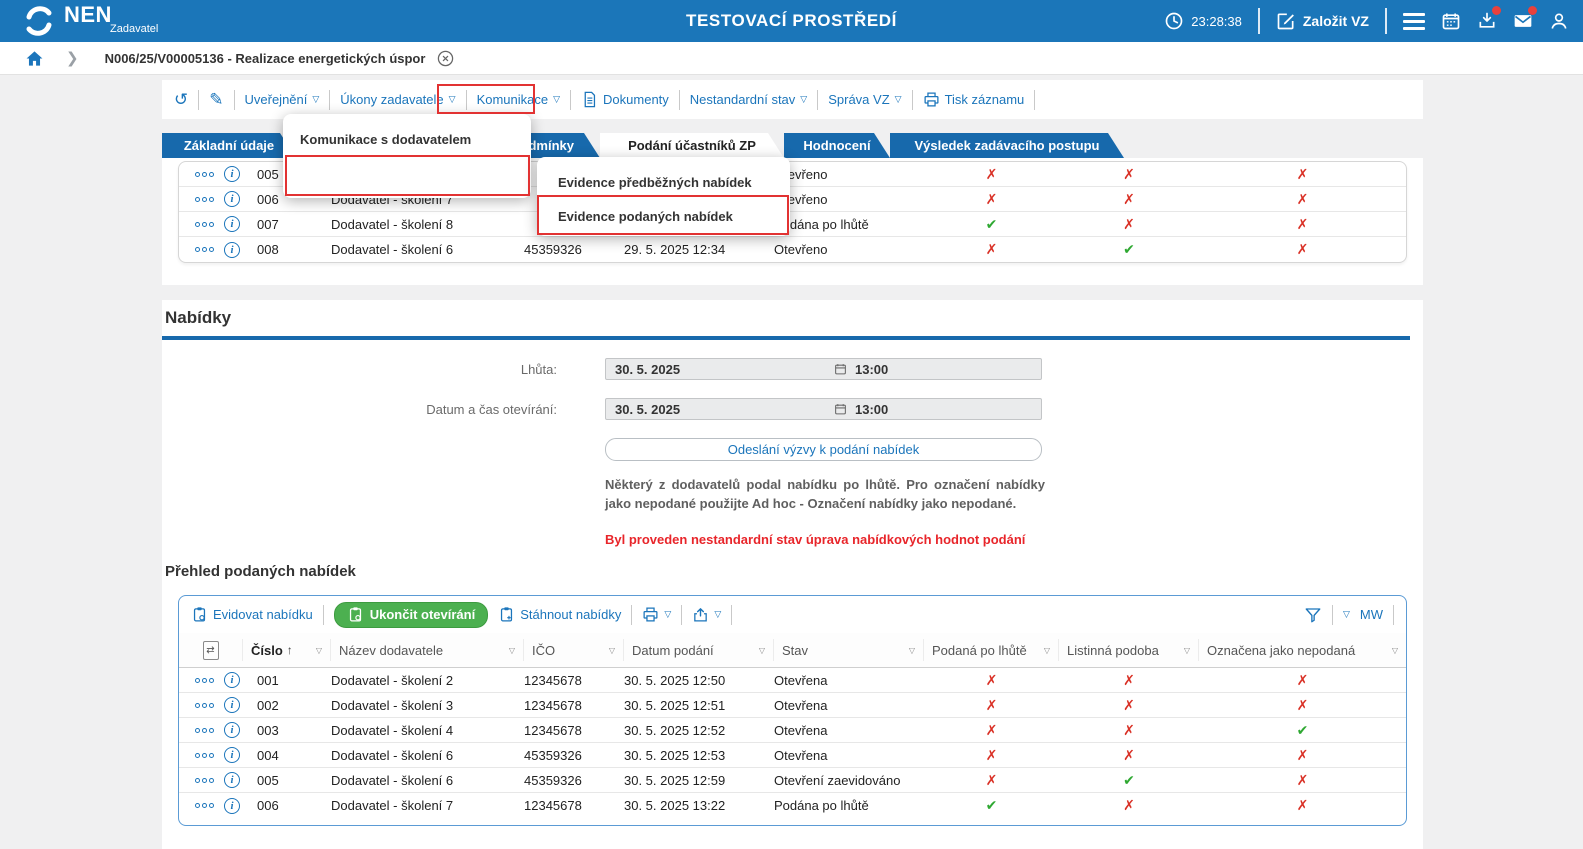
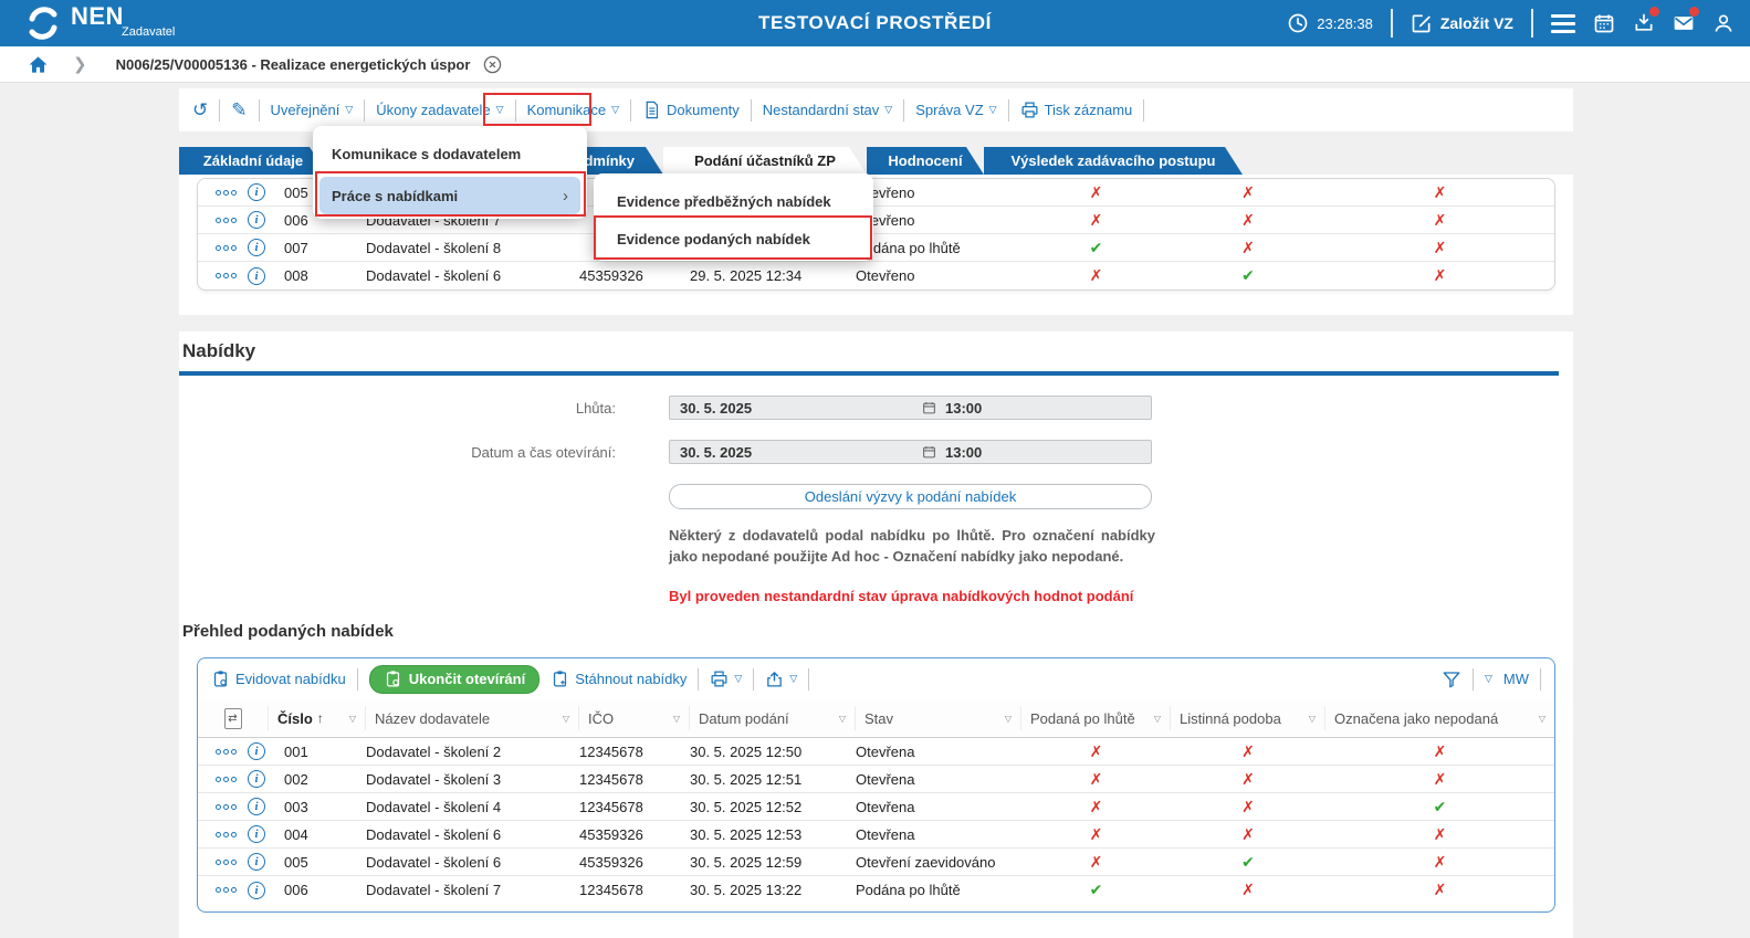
  NEN
  Zadavatel
  TESTOVACÍ PROSTŘEDÍ
  23:28:38
  Založit VZ
  ❯
  N006/25/V00005136 - Realizace energetických úspor
  ↺
  ✎
  Uveřejnění
  ▽
  Úkony zadavatele
  ▽
  Komunikace
  ▽
  Dokumenty
  Nestandardní stav
  ▽
  Správa VZ
  ▽
  Tisk záznamu
  Základní údaje
  dmínky
  Podání účastníků ZP
  Hodnocení
  Výsledek zadávacího postupu
  i
  005
  evřeno
  ✗
  ✗
  ✗
  i
  006
  Dodavatel - školení 7
  evřeno
  ✗
  ✗
  ✗
  i
  007
  Dodavatel - školení 8
  dána po lhůtě
  ✔
  ✗
  ✗
  i
  008
  Dodavatel - školení 6
  45359326
  29. 5. 2025 12:34
  Otevřeno
  ✗
  ✔
  ✗
  Nabídky
  Lhůta:
  30. 5. 2025
  13:00
  Datum a čas otevírání:
  30. 5. 2025
  13:00
  Odeslání výzvy k podání nabídek
  Některý z dodavatelů podal nabídku po lhůtě. Pro označení nabídky jako nepodané použijte Ad hoc - Označení nabídky jako nepodané.
  Byl proveden nestandardní stav úprava nabídkových hodnot podání
  Přehled podaných nabídek
  Evidovat nabídku
  Ukončit otevírání
  Stáhnout nabídky
  ▽
  ▽
  ▽
  MW
  ⇄
  Číslo
  ↑
  ▽
  Název dodavatele
  ▽
  IČO
  ▽
  Datum podání
  ▽
  Stav
  ▽
  Podaná po lhůtě
  ▽
  Listinná podoba
  ▽
  Označena jako nepodaná
  ▽
  i
  001
  Dodavatel - školení 2
  12345678
  30. 5. 2025 12:50
  Otevřena
  ✗
  ✗
  ✗
  i
  002
  Dodavatel - školení 3
  12345678
  30. 5. 2025 12:51
  Otevřena
  ✗
  ✗
  ✗
  i
  003
  Dodavatel - školení 4
  12345678
  30. 5. 2025 12:52
  Otevřena
  ✗
  ✗
  ✔
  i
  004
  Dodavatel - školení 6
  45359326
  30. 5. 2025 12:53
  Otevřena
  ✗
  ✗
  ✗
  i
  005
  Dodavatel - školení 6
  45359326
  30. 5. 2025 12:59
  Otevření zaevidováno
  ✗
  ✔
  ✗
  i
  006
  Dodavatel - školení 7
  12345678
  30. 5. 2025 13:22
  Podána po lhůtě
  ✔
  ✗
  ✗
  Komunikace s dodavatelem
+ Práce s nabídkami
+ ›
  Evidence předběžných nabídek
  Evidence podaných nabídek
